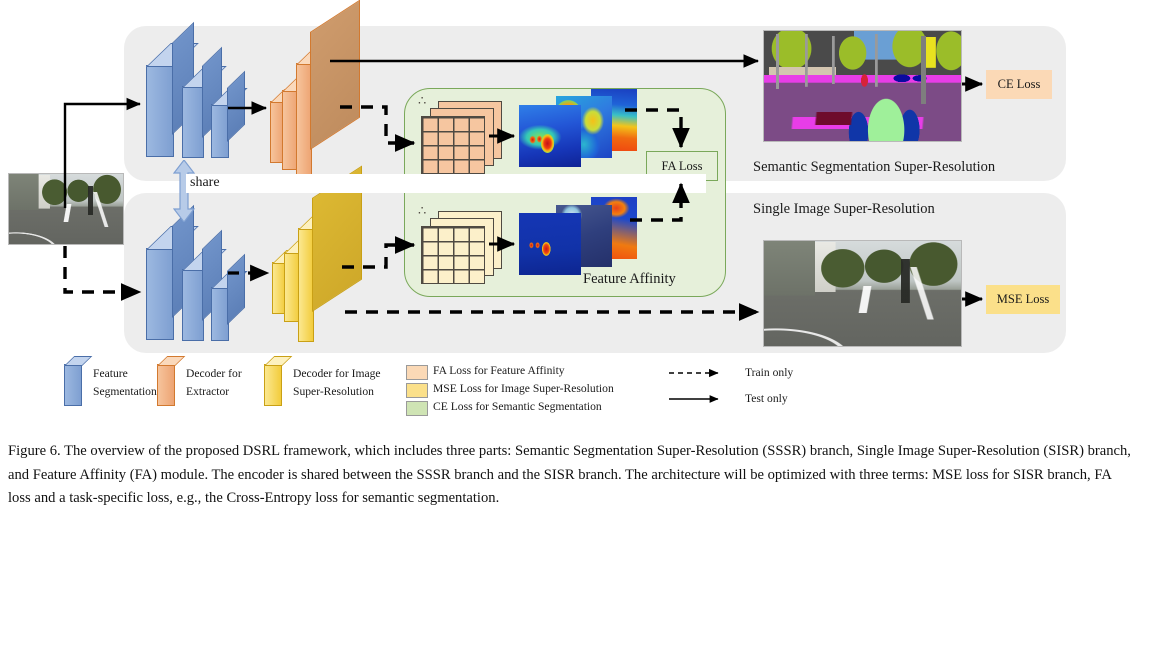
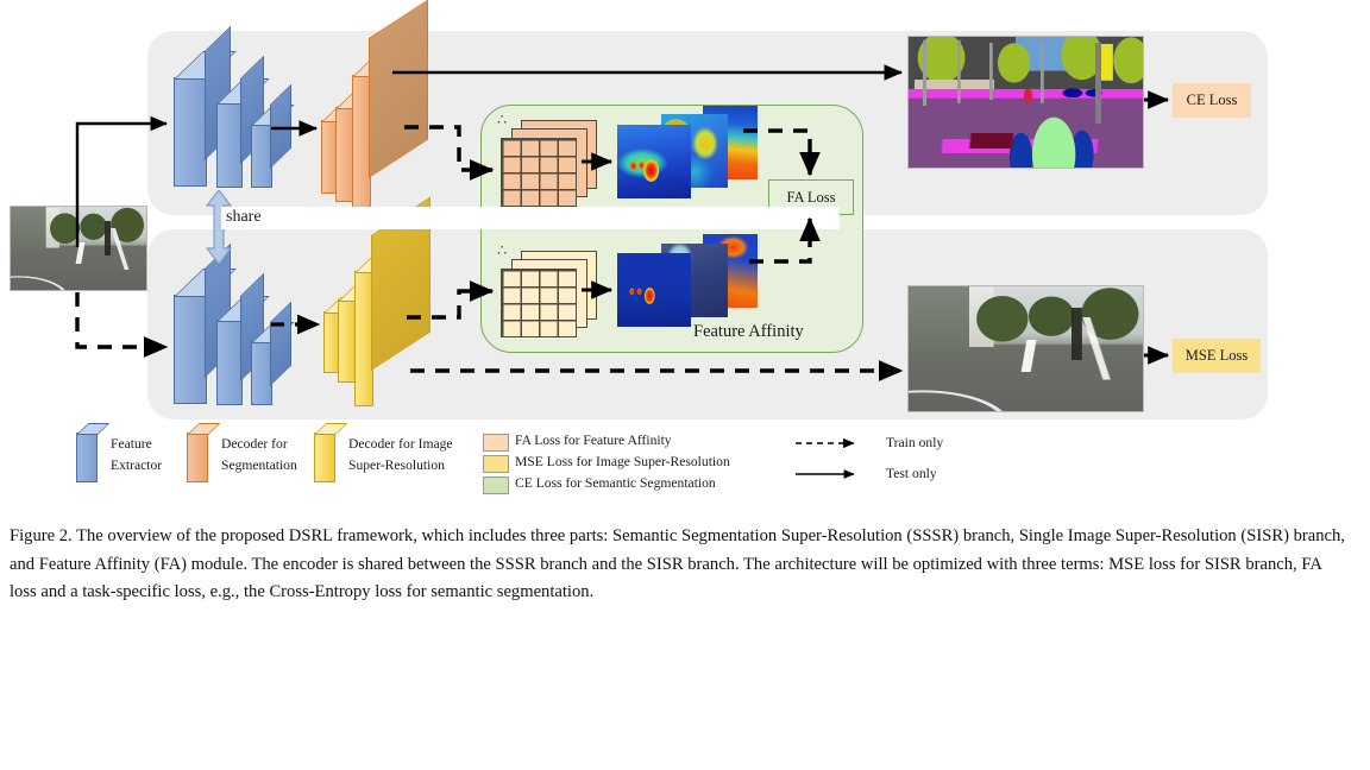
  Feature Affinity
  ∴
  ∴
  FA Loss
- Semantic Segmentation Super-Resolution
- Single Image Super-Resolution
  CE Loss
  MSE Loss
  share
  Feature
- Segmentation
+ Extractor
  Decoder for
- Extractor
+ Segmentation
  Decoder for Image
  Super-Resolution
  FA Loss for Feature Affinity
  MSE Loss for Image Super-Resolution
  CE Loss for Semantic Segmentation
  Train only
  Test only
- Figure 6. The overview of the proposed DSRL framework, which includes three parts: Semantic Segmentation Super-Resolution (SSSR) branch, Single Image Super-Resolution (SISR) branch, and Feature Affinity (FA) module. The encoder is shared between the SSSR branch and the SISR branch. The architecture will be optimized with three terms: MSE loss for SISR branch, FA loss and a task-specific loss, e.g., the Cross-Entropy loss for semantic segmentation.
+ Figure 2. The overview of the proposed DSRL framework, which includes three parts: Semantic Segmentation Super-Resolution (SSSR) branch, Single Image Super-Resolution (SISR) branch, and Feature Affinity (FA) module. The encoder is shared between the SSSR branch and the SISR branch. The architecture will be optimized with three terms: MSE loss for SISR branch, FA loss and a task-specific loss, e.g., the Cross-Entropy loss for semantic segmentation.
